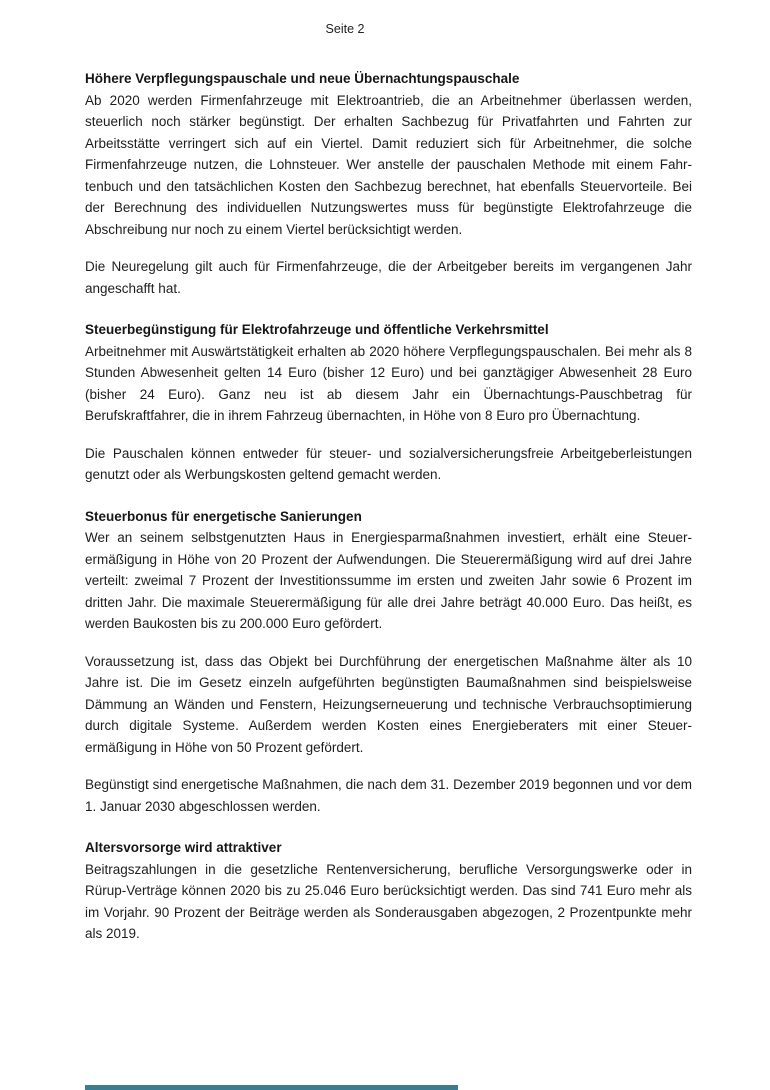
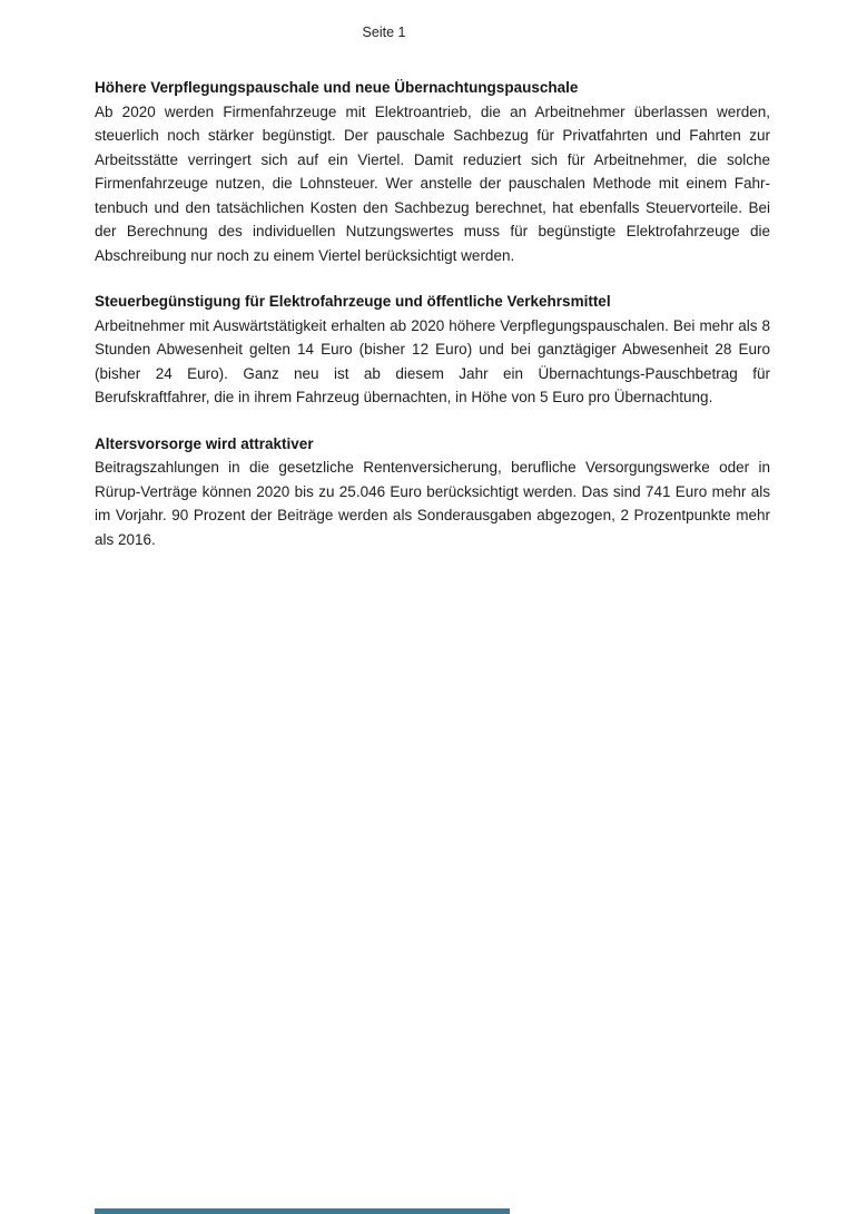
- Seite 2
+ Seite 1
  Höhere Verpflegungspauschale und neue Übernachtungspauschale
- Ab 2020 werden Firmenfahrzeuge mit Elektroantrieb, die an Arbeitnehmer überlassen werden, steuerlich noch stärker begünstigt. Der erhalten Sachbezug für Privatfahrten und Fahrten zur Arbeitsstätte verringert sich auf ein Viertel. Damit reduziert sich für Arbeitnehmer, die solche Firmenfahrzeuge nutzen, die Lohnsteuer. Wer anstelle der pauschalen Methode mit einem Fahr­tenbuch und den tatsächlichen Kosten den Sachbezug berechnet, hat ebenfalls Steuervorteile. Bei der Berechnung des individuellen Nutzungswertes muss für begünstigte Elektrofahrzeuge die Abschreibung nur noch zu einem Viertel berücksichtigt werden.
+ Ab 2020 werden Firmenfahrzeuge mit Elektroantrieb, die an Arbeitnehmer überlassen werden, steuerlich noch stärker begünstigt. Der pauschale Sachbezug für Privatfahrten und Fahrten zur Arbeitsstätte verringert sich auf ein Viertel. Damit reduziert sich für Arbeitnehmer, die solche Firmenfahrzeuge nutzen, die Lohnsteuer. Wer anstelle der pauschalen Methode mit einem Fahr­tenbuch und den tatsächlichen Kosten den Sachbezug berechnet, hat ebenfalls Steuervorteile. Bei der Berechnung des individuellen Nutzungswertes muss für begünstigte Elektrofahrzeuge die Abschreibung nur noch zu einem Viertel berücksichtigt werden.
- Die Neuregelung gilt auch für Firmenfahrzeuge, die der Arbeitgeber bereits im vergangenen Jahr angeschafft hat.
  Steuerbegünstigung für Elektrofahrzeuge und öffentliche Verkehrsmittel
- Arbeitnehmer mit Auswärtstätigkeit erhalten ab 2020 höhere Verpflegungspauschalen. Bei mehr als 8 Stunden Abwesenheit gelten 14 Euro (bisher 12 Euro) und bei ganztägiger Abwesenheit 28 Euro (bisher 24 Euro). Ganz neu ist ab diesem Jahr ein Übernachtungs-Pauschbetrag für Berufskraftfahrer, die in ihrem Fahrzeug übernachten, in Höhe von 8 Euro pro Übernachtung.
+ Arbeitnehmer mit Auswärtstätigkeit erhalten ab 2020 höhere Verpflegungspauschalen. Bei mehr als 8 Stunden Abwesenheit gelten 14 Euro (bisher 12 Euro) und bei ganztägiger Abwesenheit 28 Euro (bisher 24 Euro). Ganz neu ist ab diesem Jahr ein Übernachtungs-Pauschbetrag für Berufskraftfahrer, die in ihrem Fahrzeug übernachten, in Höhe von 5 Euro pro Übernachtung.
- Die Pauschalen können entweder für steuer- und sozialversicherungsfreie Arbeitgeberleistungen genutzt oder als Werbungskosten geltend gemacht werden.
- Steuerbonus für energetische Sanierungen
- Wer an seinem selbstgenutzten Haus in Energiesparmaßnahmen investiert, erhält eine Steuer­ermäßigung in Höhe von 20 Prozent der Aufwendungen. Die Steuerermäßigung wird auf drei Jahre verteilt: zweimal 7 Prozent der Investitionssumme im ersten und zweiten Jahr sowie 6 Pro­zent im dritten Jahr. Die maximale Steuerermäßigung für alle drei Jahre beträgt 40.000 Euro. Das heißt, es werden Baukosten bis zu 200.000 Euro gefördert.
- Voraussetzung ist, dass das Objekt bei Durchführung der energetischen Maßnahme älter als 10 Jahre ist. Die im Gesetz einzeln aufgeführten begünstigten Baumaßnahmen sind beispielsweise Dämmung an Wänden und Fenstern, Heizungserneuerung und technische Verbrauchsoptimie­rung durch digitale Systeme. Außerdem werden Kosten eines Energieberaters mit einer Steuer­ermäßigung in Höhe von 50 Prozent gefördert.
- Begünstigt sind energetische Maßnahmen, die nach dem 31. Dezember 2019 begonnen und vor dem 1. Januar 2030 abgeschlossen werden.
  Altersvorsorge wird attraktiver
- Beitragszahlungen in die gesetzliche Rentenversicherung, berufliche Versorgungswerke oder in Rürup-Verträge können 2020 bis zu 25.046 Euro berücksichtigt werden. Das sind 741 Euro mehr als im Vorjahr. 90 Prozent der Beiträge werden als Sonderausgaben abgezogen, 2 Prozent­punkte mehr als 2019.
+ Beitragszahlungen in die gesetzliche Rentenversicherung, berufliche Versorgungswerke oder in Rürup-Verträge können 2020 bis zu 25.046 Euro berücksichtigt werden. Das sind 741 Euro mehr als im Vorjahr. 90 Prozent der Beiträge werden als Sonderausgaben abgezogen, 2 Prozent­punkte mehr als 2016.
